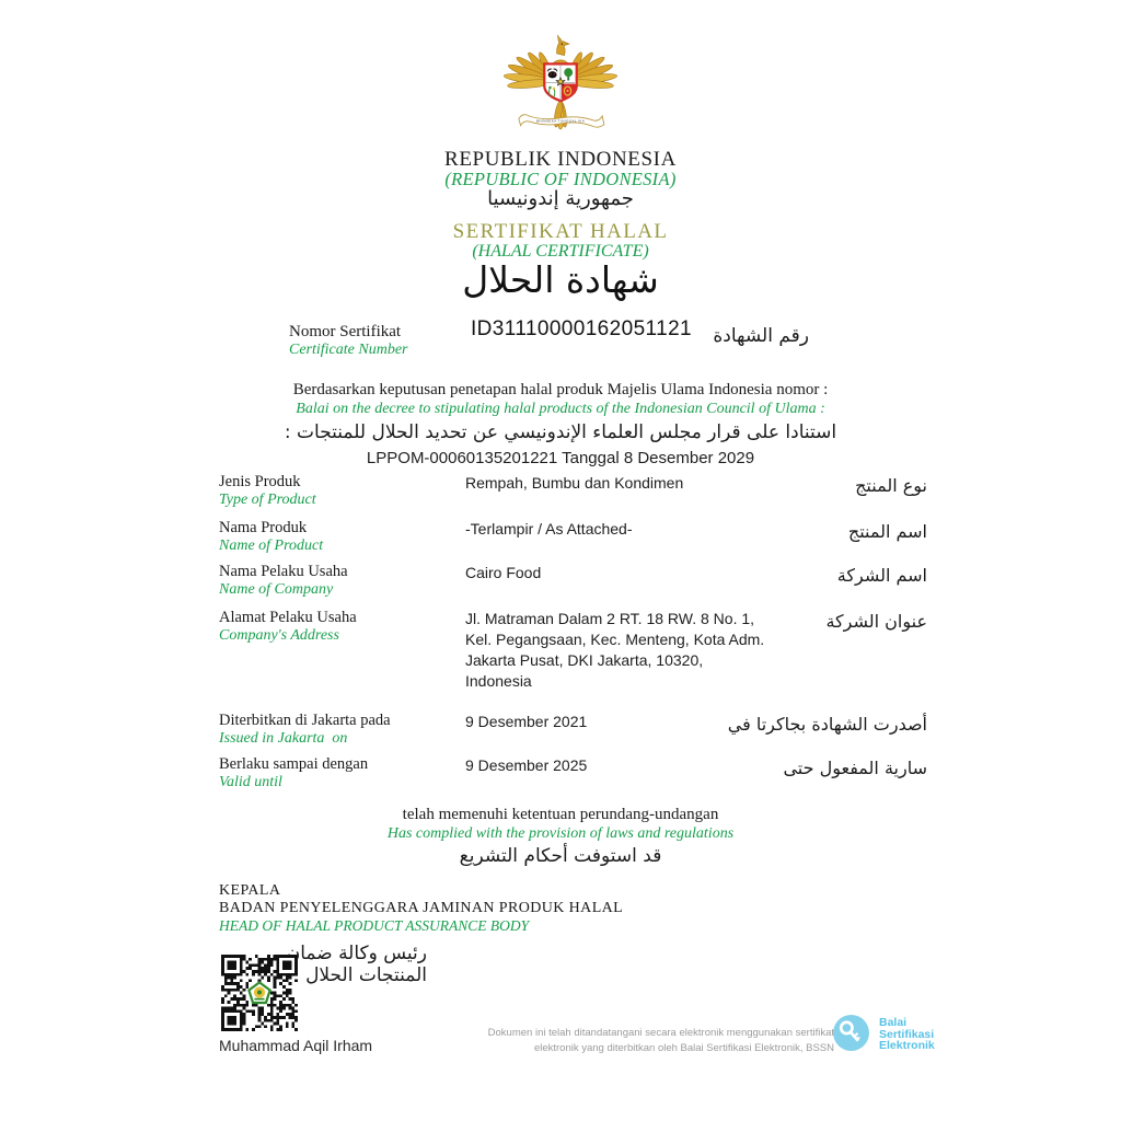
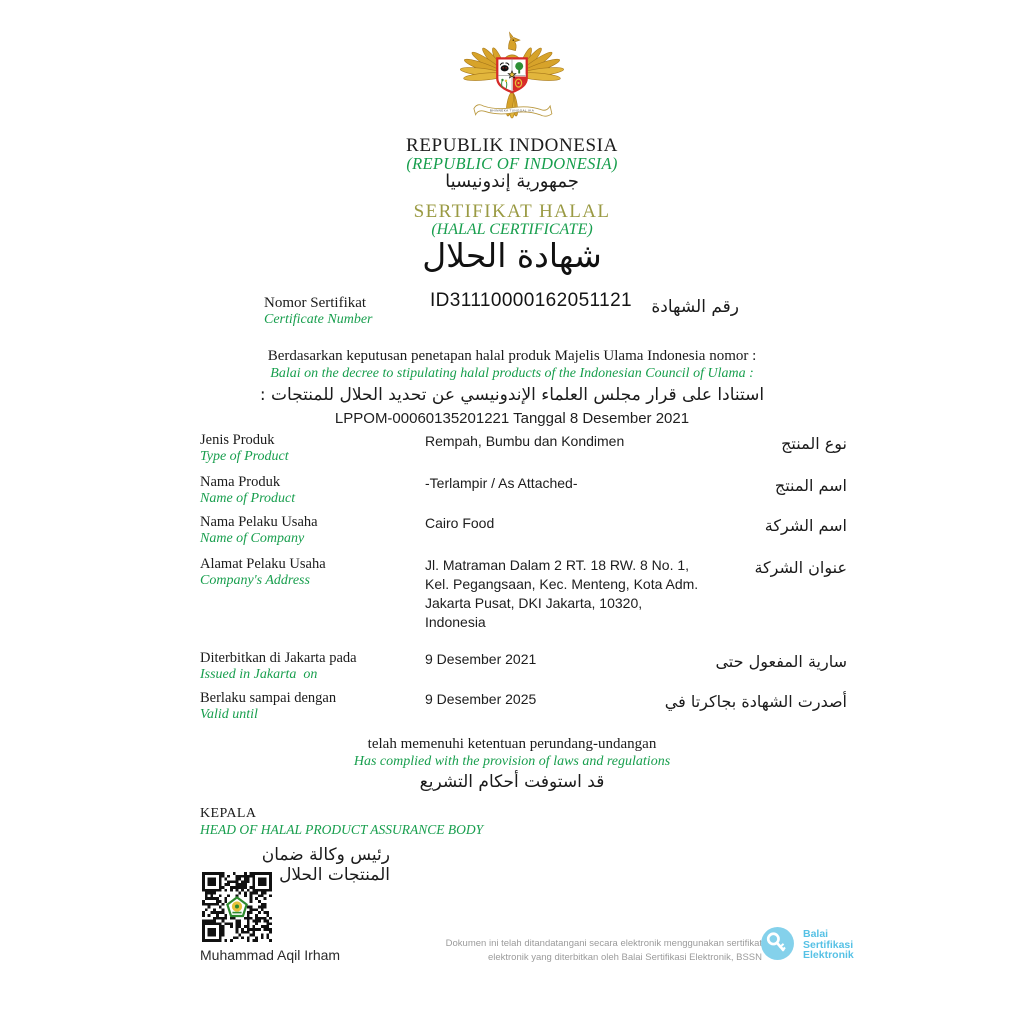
  REPUBLIK INDONESIA
  (REPUBLIC OF INDONESIA)
  جمهورية إندونيسيا
  SERTIFIKAT HALAL
  (HALAL CERTIFICATE)
  شهادة الحلال
  Nomor Sertifikat
  Certificate Number
  ID31110000162051121
  رقم الشهادة
  Berdasarkan keputusan penetapan halal produk Majelis Ulama Indonesia nomor :
  Balai on the decree to stipulating halal products of the Indonesian Council of Ulama :
  استنادا على قرار مجلس العلماء الإندونيسي عن تحديد الحلال للمنتجات :
- LPPOM-00060135201221 Tanggal 8 Desember 2029
+ LPPOM-00060135201221 Tanggal 8 Desember 2021
  Jenis Produk
  Type of Product
  Rempah, Bumbu dan Kondimen
  نوع المنتج
  Nama Produk
  Name of Product
  -Terlampir / As Attached-
  اسم المنتج
  Nama Pelaku Usaha
  Name of Company
  Cairo Food
  اسم الشركة
  Alamat Pelaku Usaha
  Company's Address
  Jl. Matraman Dalam 2 RT. 18 RW. 8 No. 1, Kel. Pegangsaan, Kec. Menteng, Kota Adm. Jakarta Pusat, DKI Jakarta, 10320, Indonesia
  عنوان الشركة
  Diterbitkan di Jakarta pada
  Issued in Jakarta on
  9 Desember 2021
- أصدرت الشهادة بجاكرتا في
+ سارية المفعول حتى
  Berlaku sampai dengan
  Valid until
  9 Desember 2025
- سارية المفعول حتى
+ أصدرت الشهادة بجاكرتا في
  telah memenuhi ketentuan perundang-undangan
  Has complied with the provision of laws and regulations
  قد استوفت أحكام التشريع
  KEPALA
- BADAN PENYELENGGARA JAMINAN PRODUK HALAL
  HEAD OF HALAL PRODUCT ASSURANCE BODY
  رئيس وكالة ضمان المنتجات الحلال
  Muhammad Aqil Irham
  Dokumen ini telah ditandatangani secara elektronik menggunakan sertifikat
  elektronik yang diterbitkan oleh Balai Sertifikasi Elektronik, BSSN
  Balai
  Sertifikasi
  Elektronik
